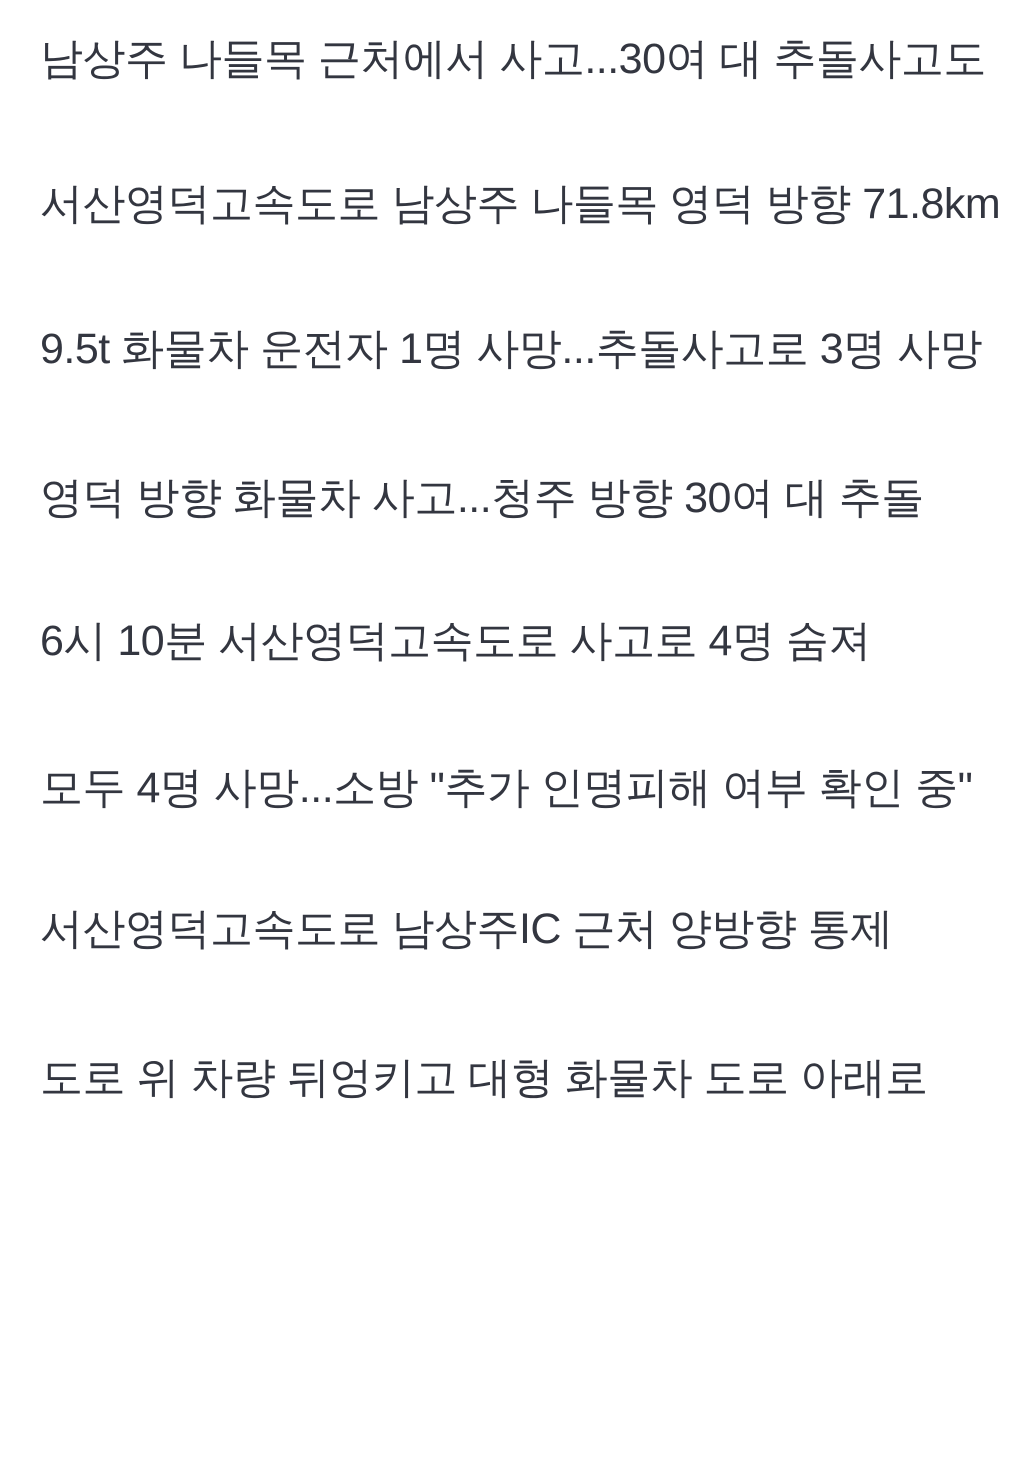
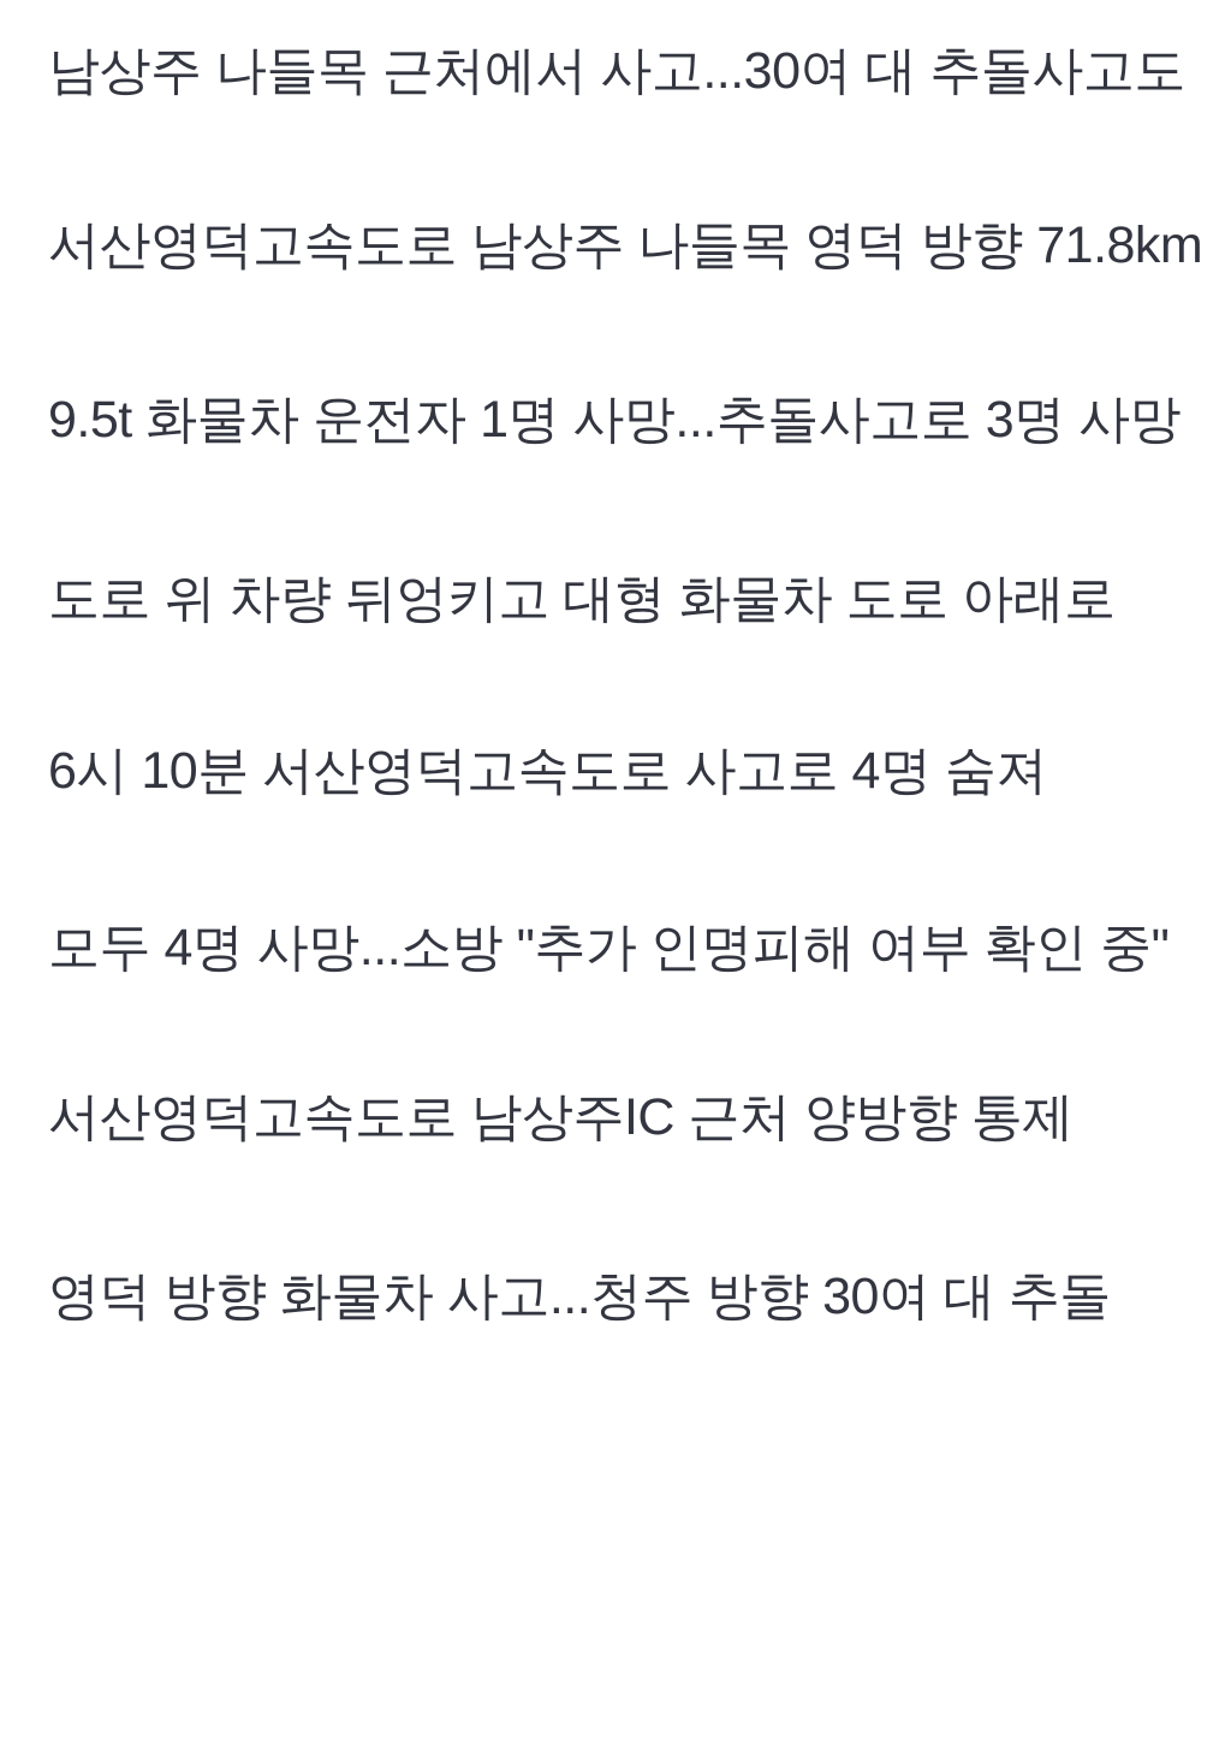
  남상주 나들목 근처에서 사고...30여 대 추돌사고도
  서산영덕고속도로 남상주 나들목 영덕 방향 71.8km
  9.5t 화물차 운전자 1명 사망...추돌사고로 3명 사망
- 영덕 방향 화물차 사고...청주 방향 30여 대 추돌
+ 도로 위 차량 뒤엉키고 대형 화물차 도로 아래로
  6시 10분 서산영덕고속도로 사고로 4명 숨져
  모두 4명 사망...소방 "추가 인명피해 여부 확인 중"
  서산영덕고속도로 남상주IC 근처 양방향 통제
- 도로 위 차량 뒤엉키고 대형 화물차 도로 아래로
+ 영덕 방향 화물차 사고...청주 방향 30여 대 추돌
